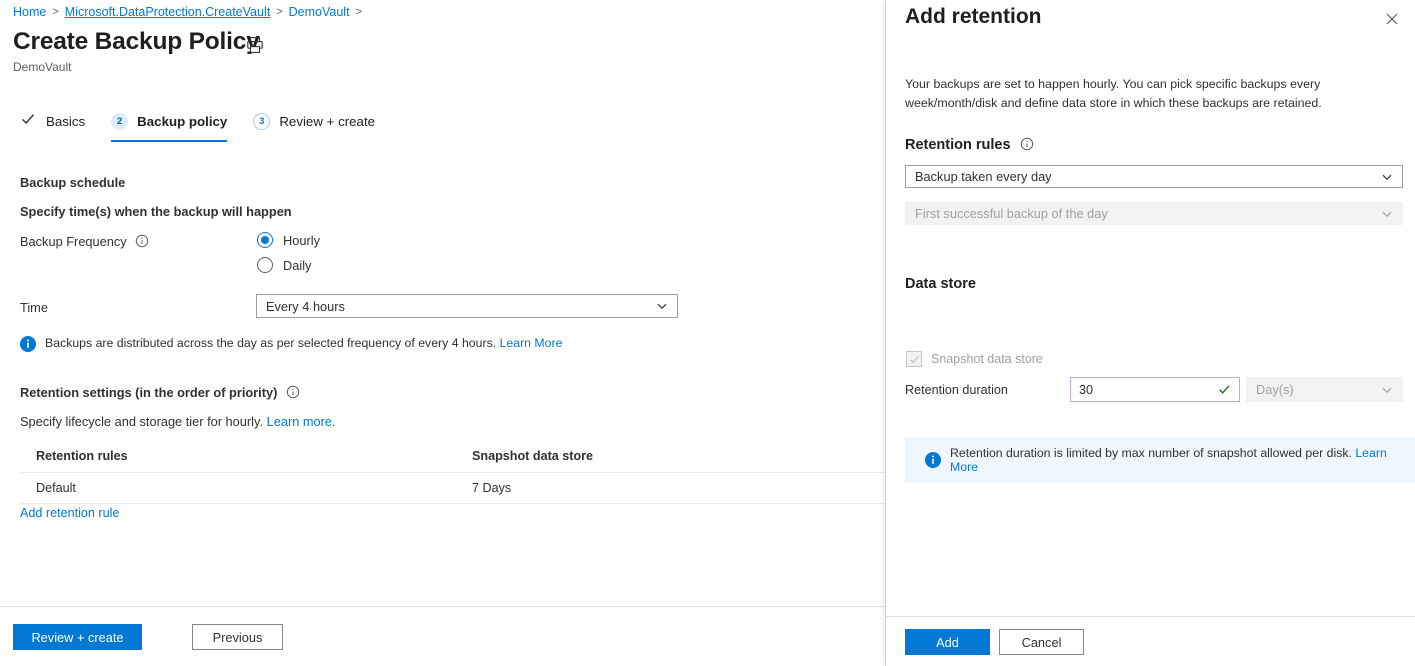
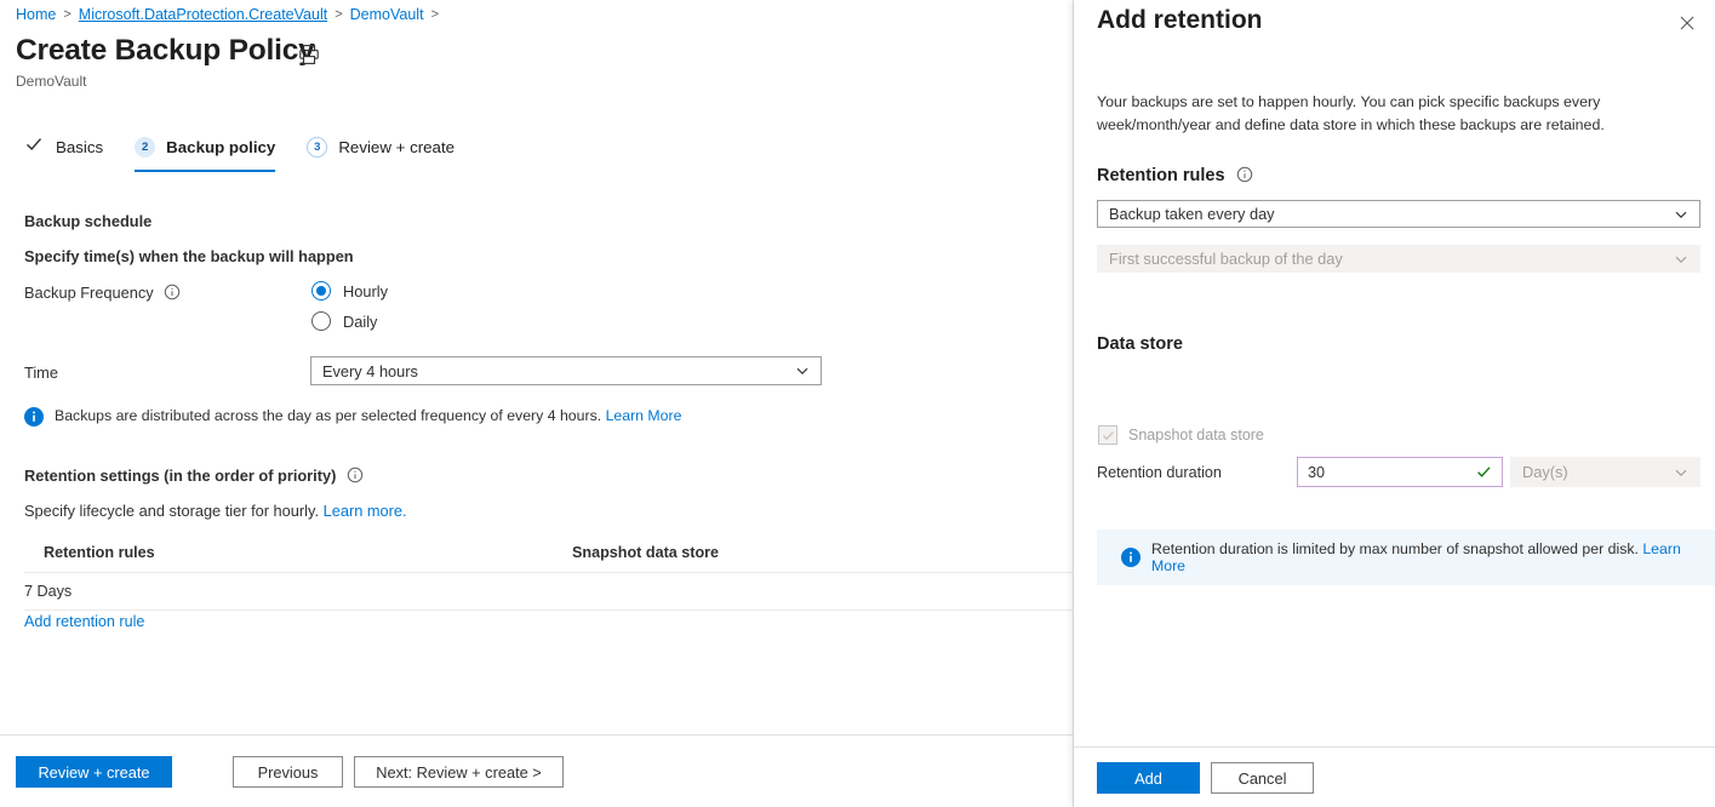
  Home
  >
  Microsoft.DataProtection.CreateVault
  >
  DemoVault
  >
  Create Backup Polic
  DemoVault
  Basics
  2
  Backup policy
  3
  Review + create
  Backup schedule
  Specify time(s) when the backup will happen
  Backup Frequency
  Hourly
  Daily
  Time
  Every 4 hours
  Backups are distributed across the day as per selected frequency of every 4 hours. Learn More
  Retention settings (in the order of priority)
  Specify lifecycle and storage tier for hourly. Learn more.
  Retention rules
  Snapshot data store
- Default
  7 Days
  Add retention rule
  Review + create
  Previous
+ Next: Review + create >
  Add retention
- Your backups are set to happen hourly. You can pick specific backups every week/month/disk and define data store in which these backups are retained.
+ Your backups are set to happen hourly. You can pick specific backups every week/month/year and define data store in which these backups are retained.
  Retention rules
  Backup taken every day
  First successful backup of the day
  Data store
  Snapshot data store
  Retention duration
  30
  Day(s)
  Retention duration is limited by max number of snapshot allowed per disk. Learn More
  Add
  Cancel
